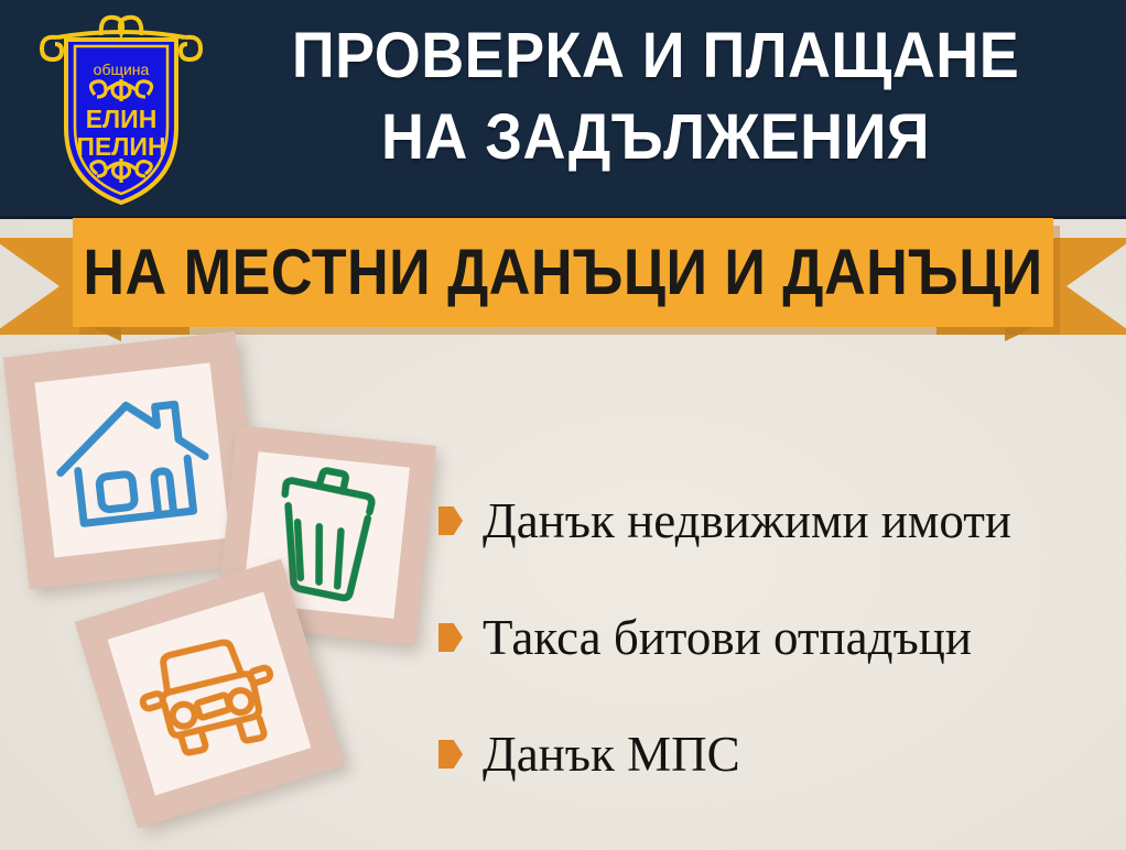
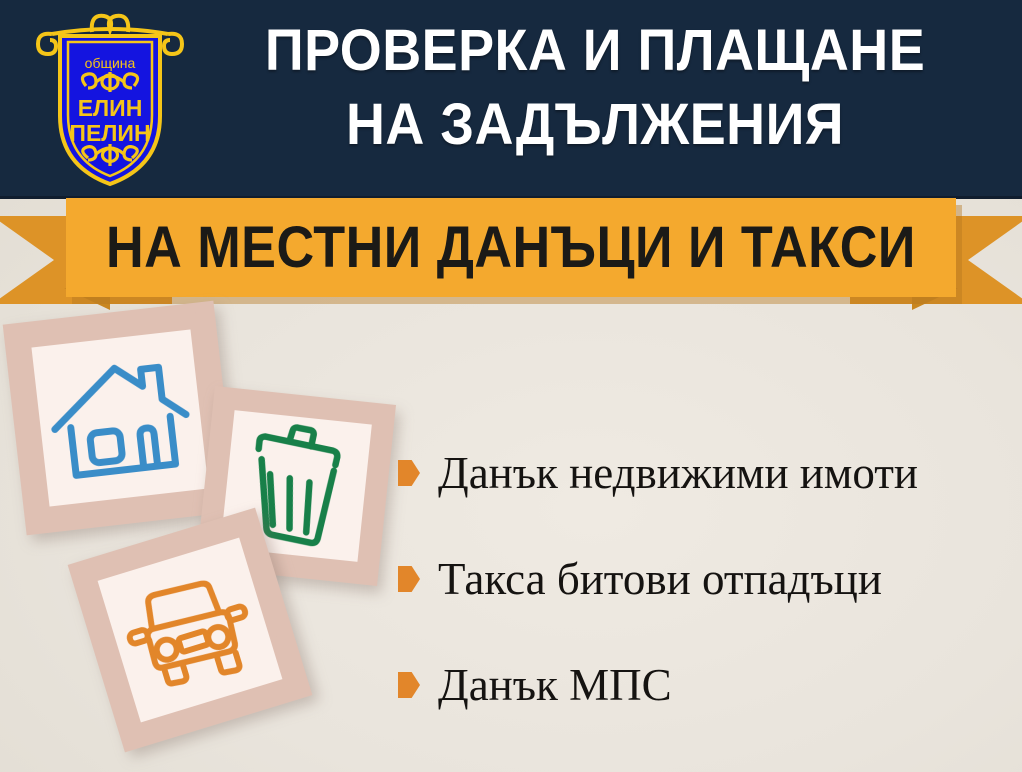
  община
  ЕЛИН
  ПЕЛИН
  ПРОВЕРКА И ПЛАЩАНЕ
  НА ЗАДЪЛЖЕНИЯ
- НА МЕСТНИ ДАНЪЦИ И ДАНЪЦИ
+ НА МЕСТНИ ДАНЪЦИ И ТАКСИ
  Данък недвижими имоти
  Такса битови отпадъци
  Данък МПС
